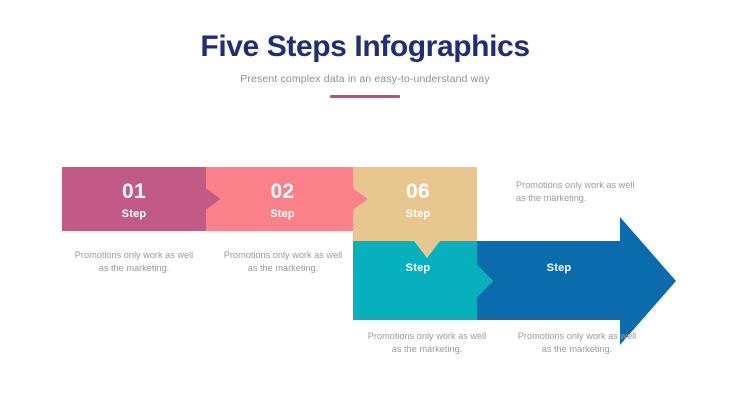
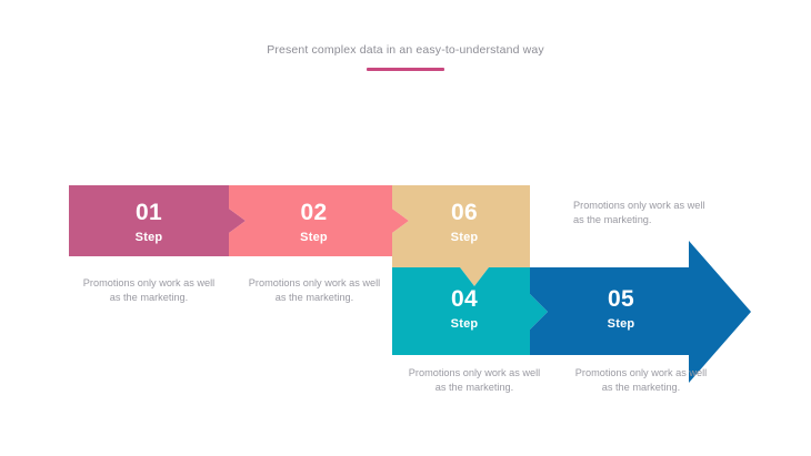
- Five Steps Infographics
  Present complex data in an easy-to-understand way
  01
  Step
  02
  Step
  06
  Step
+ 04
  Step
+ 05
  Step
  Promotions only work as well as the marketing.
  Promotions only work as well as the marketing.
  Promotions only work as well as the marketing.
  Promotions only work as well as the marketing.
  Promotions only work as well as the marketing.
